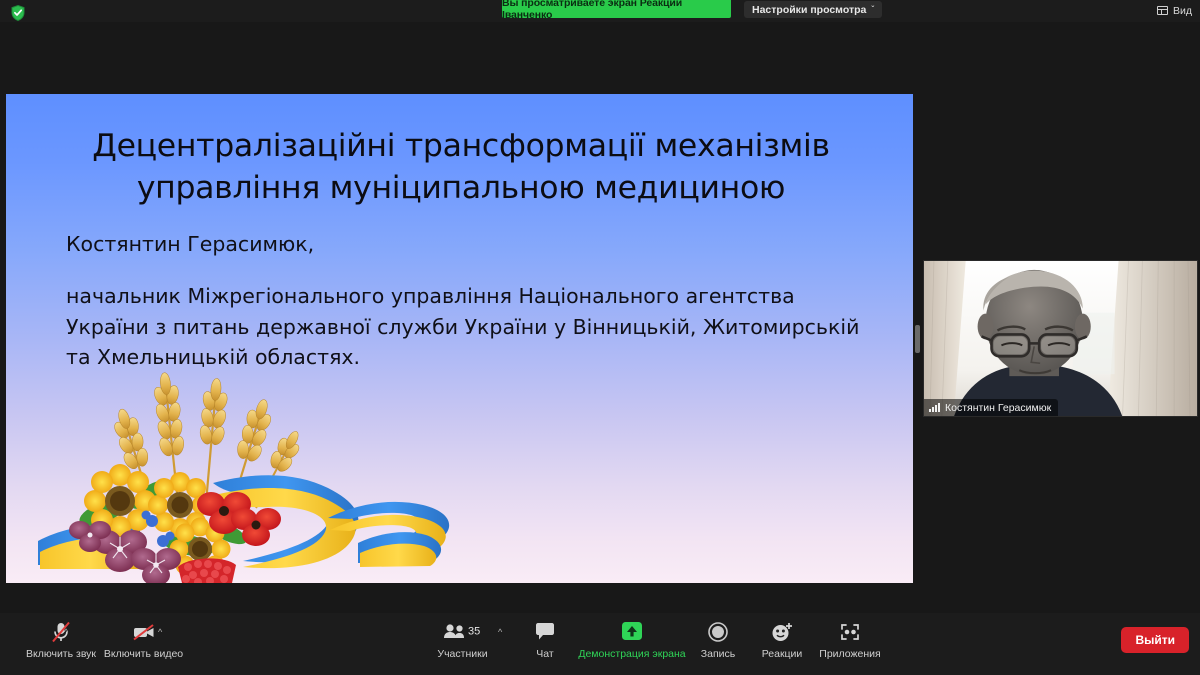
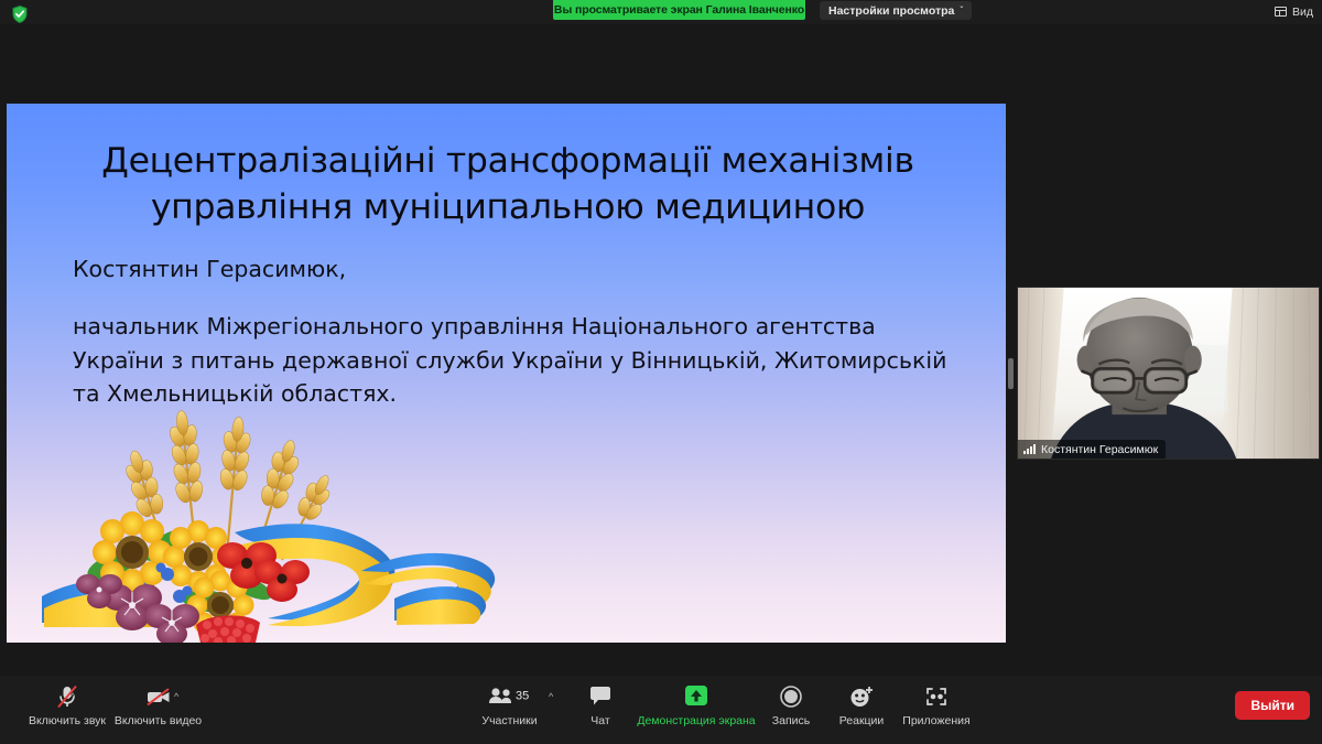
- Вы просматриваете экран Реакции Іванченко
+ Вы просматриваете экран Галина Іванченко
  Настройки просмотра
  ˇ
  Вид
  Децентралізаційні трансформації механізмів управління муніципальною медициною
  Костянтин Герасимюк,
  начальник Міжрегіонального управління Національного агентства України з питань державної служби України у Вінницькій, Житомирській та Хмельницькій областях.
  Костянтин Герасимюк
  Включить звук
  ^
  Включить видео
  ^
  35
  Участники
  ^
  Чат
  Демонстрация экрана
  Запись
  Реакции
  Приложения
  Выйти
